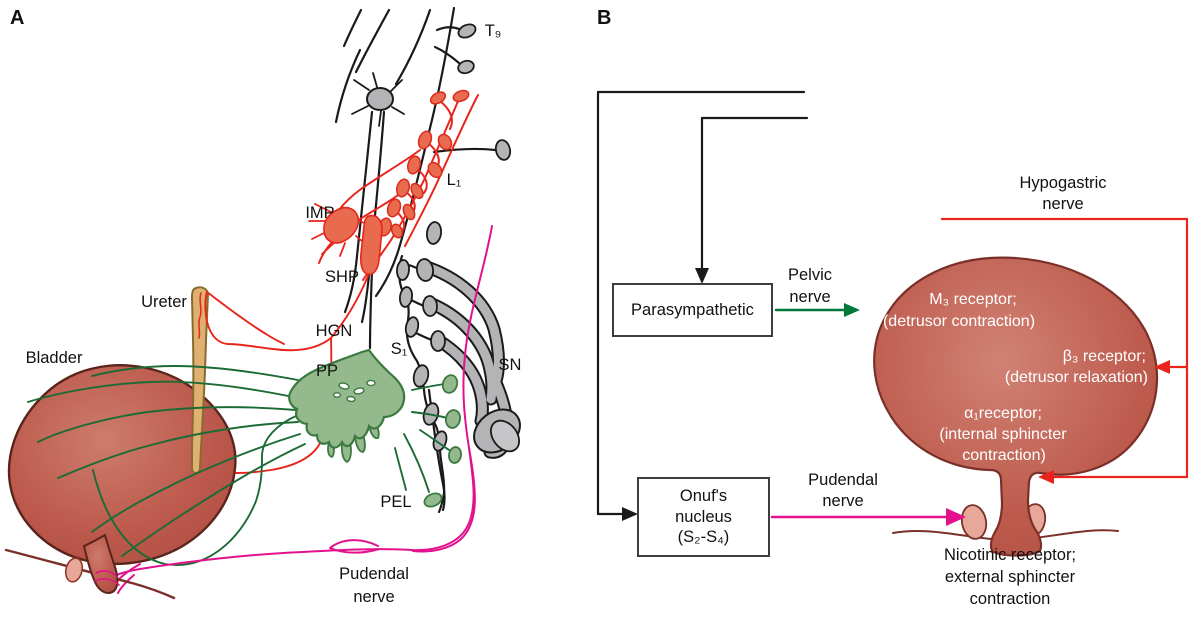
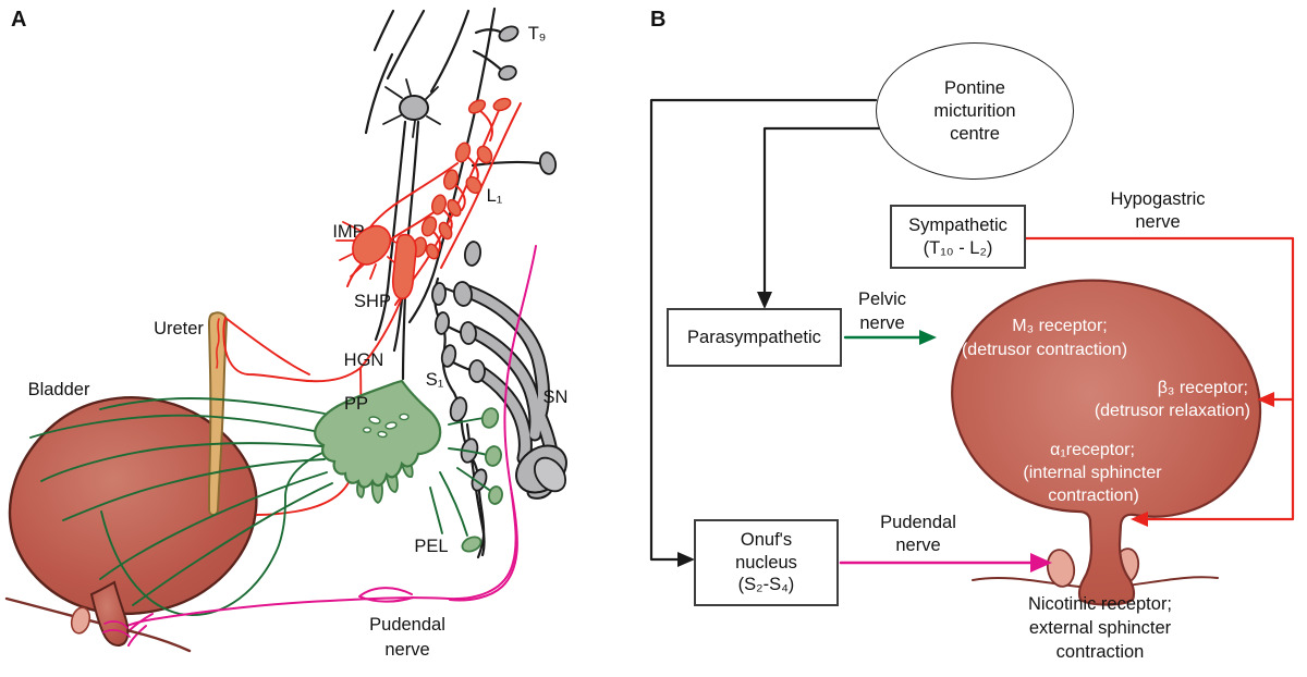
  A
  B
  Bladder
  Ureter
  IMP
  SHP
  HGN
  PP
  S₁
  SN
  PEL
  T₉
  L₁
  Pudendal
  nerve
+ Pontine
+ micturition
+ centre
+ Sympathetic
+ (T₁₀ - L₂)
  Parasympathetic
  Onuf's
  nucleus
  (S₂-S₄)
  Hypogastric
  nerve
  Pelvic
  nerve
  Pudendal
  nerve
  M₃ receptor;
  (detrusor contraction)
  β₃ receptor;
  (detrusor relaxation)
  α₁receptor;
  (internal sphincter
  contraction)
  Nicotinic receptor;
  external sphincter
  contraction
